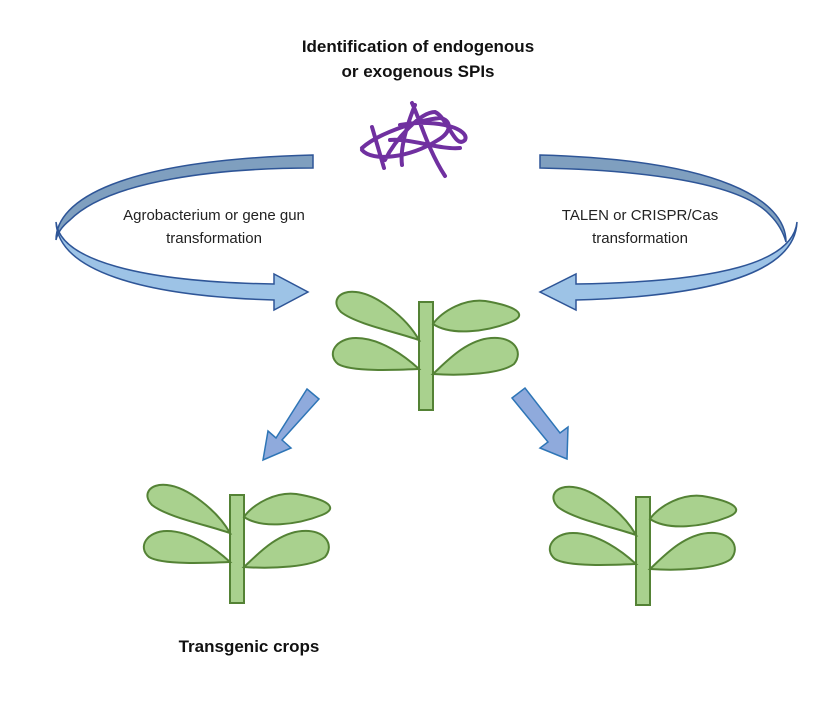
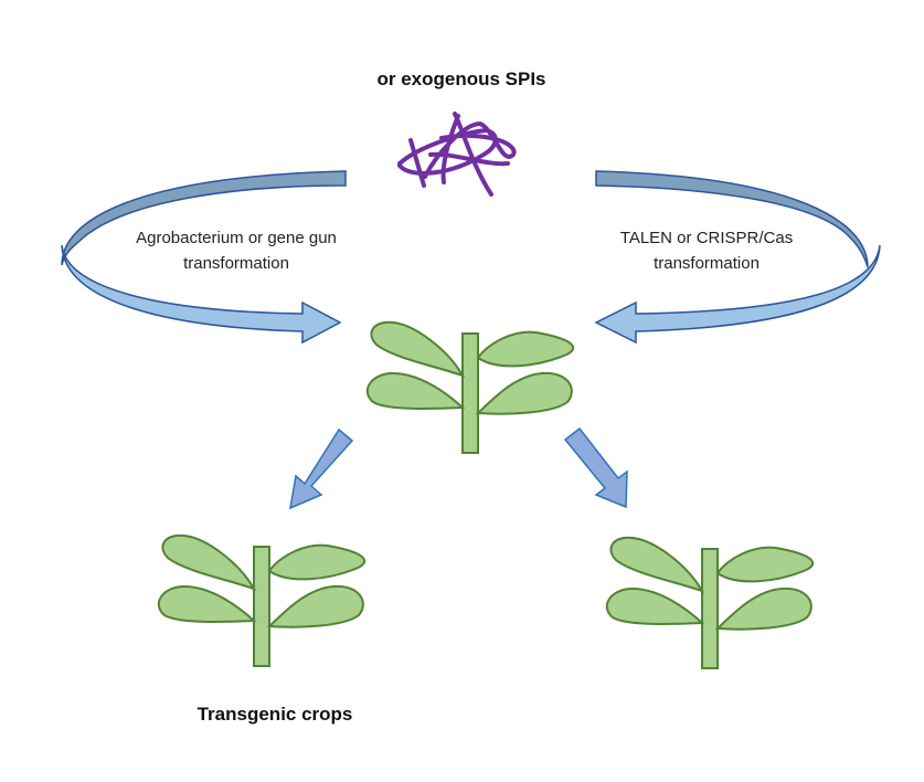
- Identification of endogenous
  or exogenous SPIs
  Agrobacterium or gene gun
  transformation
  TALEN or CRISPR/Cas
  transformation
  Transgenic crops
